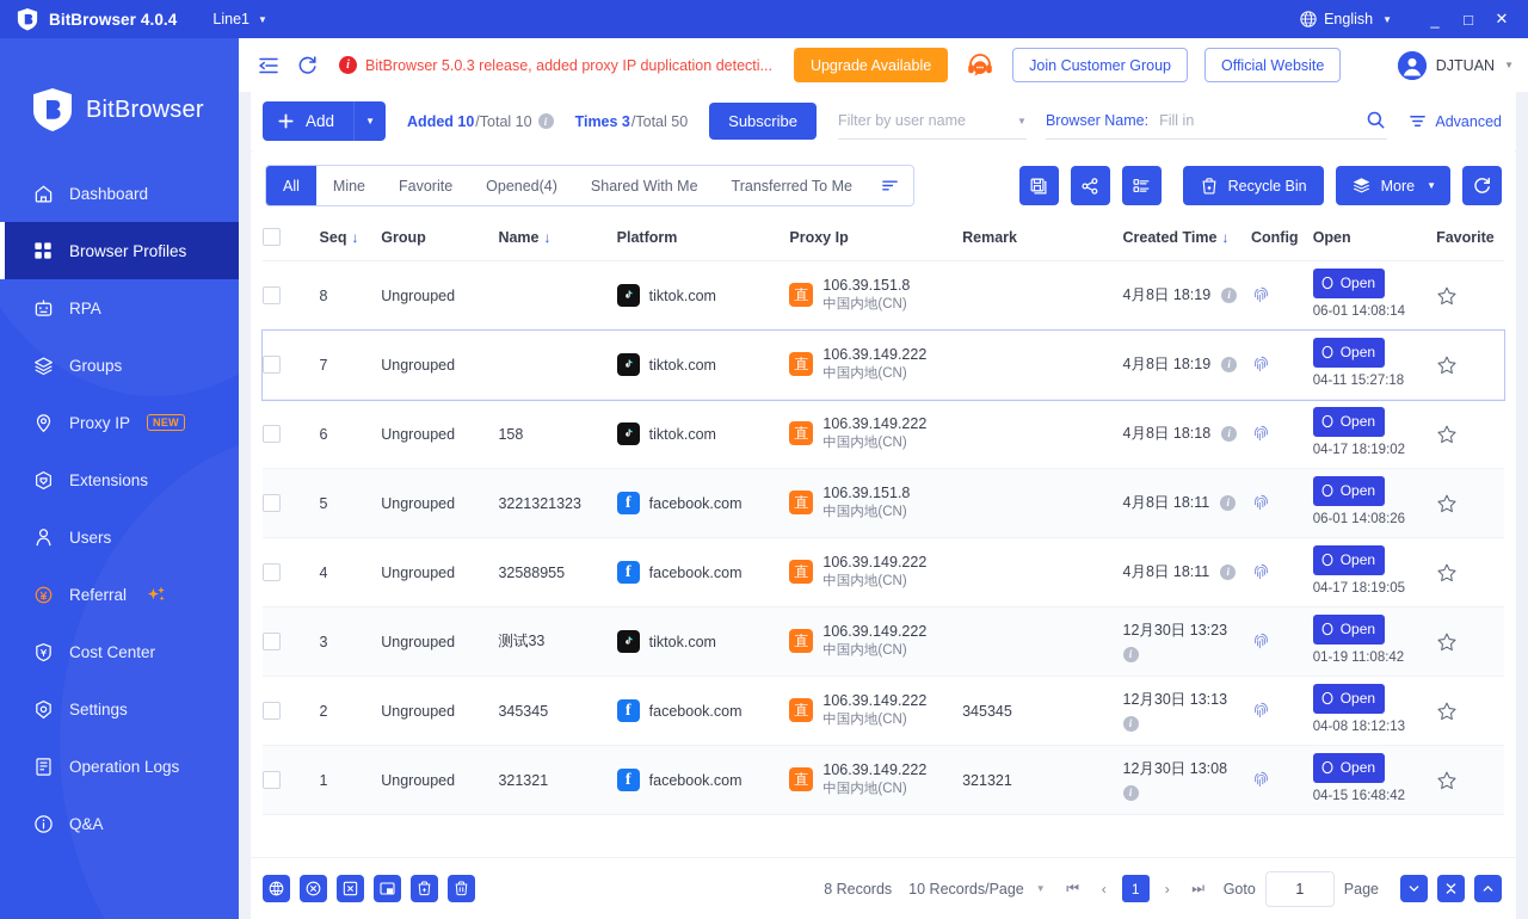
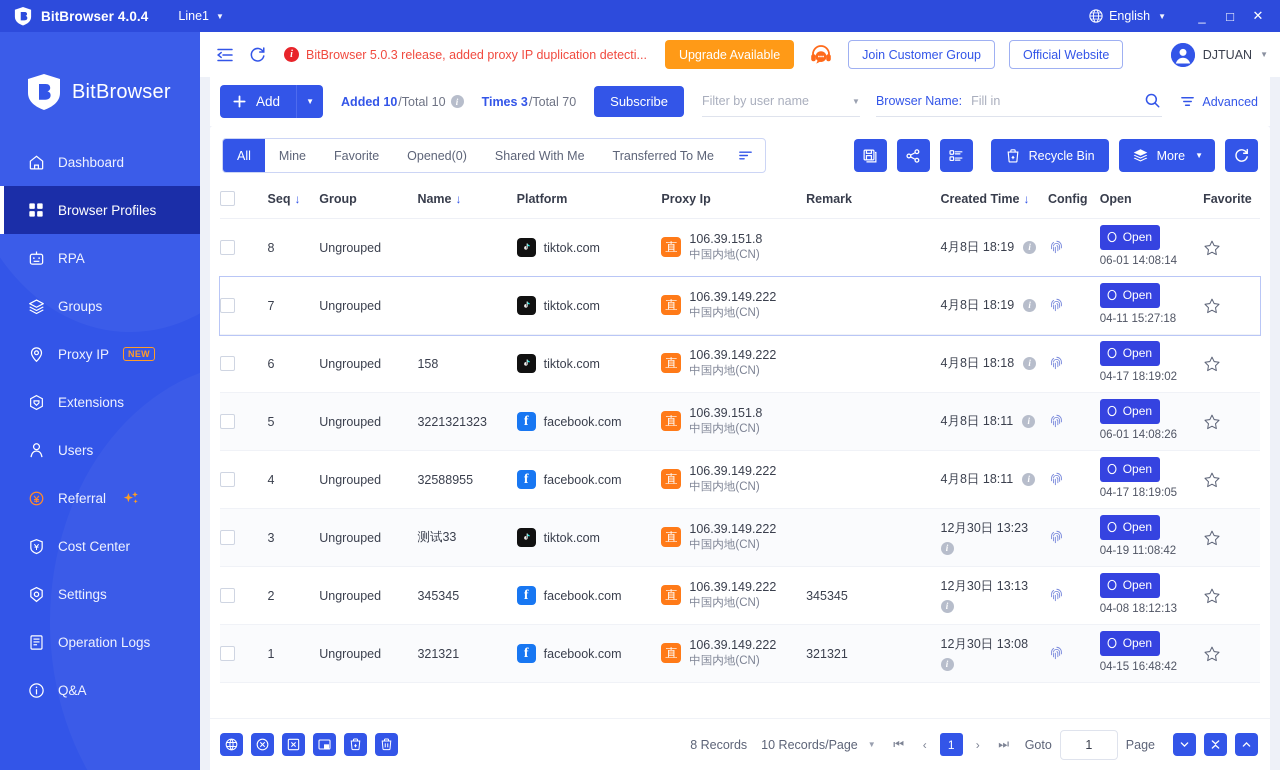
  BitBrowser 4.0.4
  Line1
  ▼
  English
  ▼
  _
  □
  ✕
  BitBrowser
  Dashboard
  Browser Profiles
  RPA
  Groups
  Proxy IP
  NEW
  Extensions
  Users
  Referral
  Cost Center
  Settings
  Operation Logs
  Q&A
  i
  BitBrowser 5.0.3 release, added proxy IP duplication detecti...
  Upgrade Available
  Join Customer Group
  Official Website
  DJTUAN
  ▼
  Add
  ▼
  Added 10
  /Total 10
  i
  Times 3
- /Total 50
+ /Total 70
  Subscribe
  Filter by user name
  ▼
  Browser Name:
  Fill in
  Advanced
  All
  Mine
  Favorite
- Opened(4)
+ Opened(0)
  Shared With Me
  Transferred To Me
  Recycle Bin
  More
  ▼
  	Seq ↓	Group	Name ↓	Platform	Proxy Ip	Remark	Created Time ↓	Config	Open	Favorite
  	8	Ungrouped		tiktok.com	直 106.39.151.8 中国内地(CN)		4月8日 18:19 i		Open 06-01 14:08:14
  	7	Ungrouped		tiktok.com	直 106.39.149.222 中国内地(CN)		4月8日 18:19 i		Open 04-11 15:27:18
  	6	Ungrouped	158	tiktok.com	直 106.39.149.222 中国内地(CN)		4月8日 18:18 i		Open 04-17 18:19:02
  	5	Ungrouped	3221321323	f facebook.com	直 106.39.151.8 中国内地(CN)		4月8日 18:11 i		Open 06-01 14:08:26
  	4	Ungrouped	32588955	f facebook.com	直 106.39.149.222 中国内地(CN)		4月8日 18:11 i		Open 04-17 18:19:05
- 	3	Ungrouped	测试33	tiktok.com	直 106.39.149.222 中国内地(CN)		12月30日 13:23 i		Open 01-19 11:08:42
+ 	3	Ungrouped	测试33	tiktok.com	直 106.39.149.222 中国内地(CN)		12月30日 13:23 i		Open 04-19 11:08:42
  	2	Ungrouped	345345	f facebook.com	直 106.39.149.222 中国内地(CN)	345345	12月30日 13:13 i		Open 04-08 18:12:13
  	1	Ungrouped	321321	f facebook.com	直 106.39.149.222 中国内地(CN)	321321	12月30日 13:08 i		Open 04-15 16:48:42
  8 Records
  10 Records/Page
  ▼
  ⏮
  ‹
  1
  ›
  ⏭
  Goto
  1
  Page
